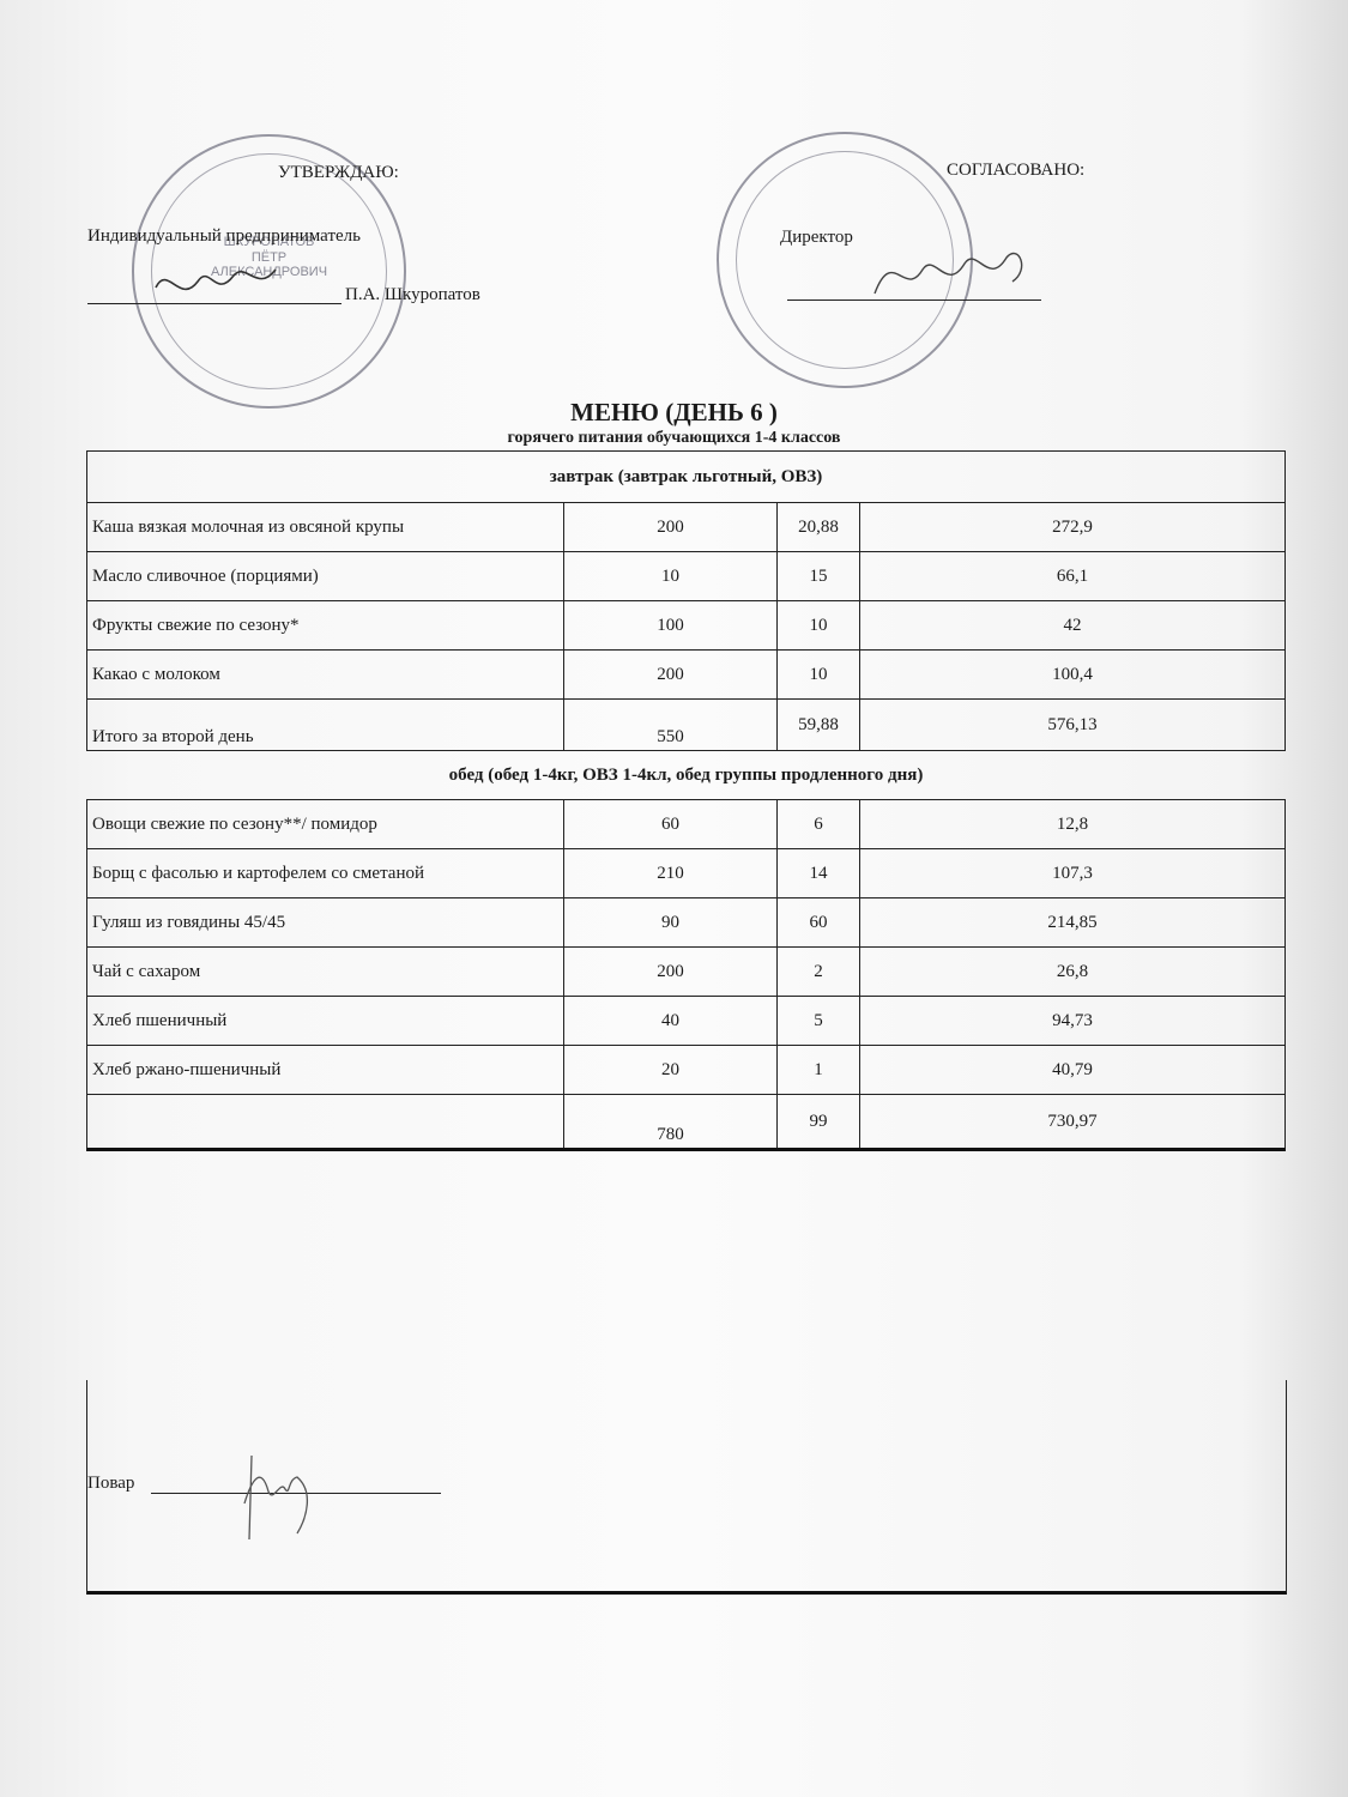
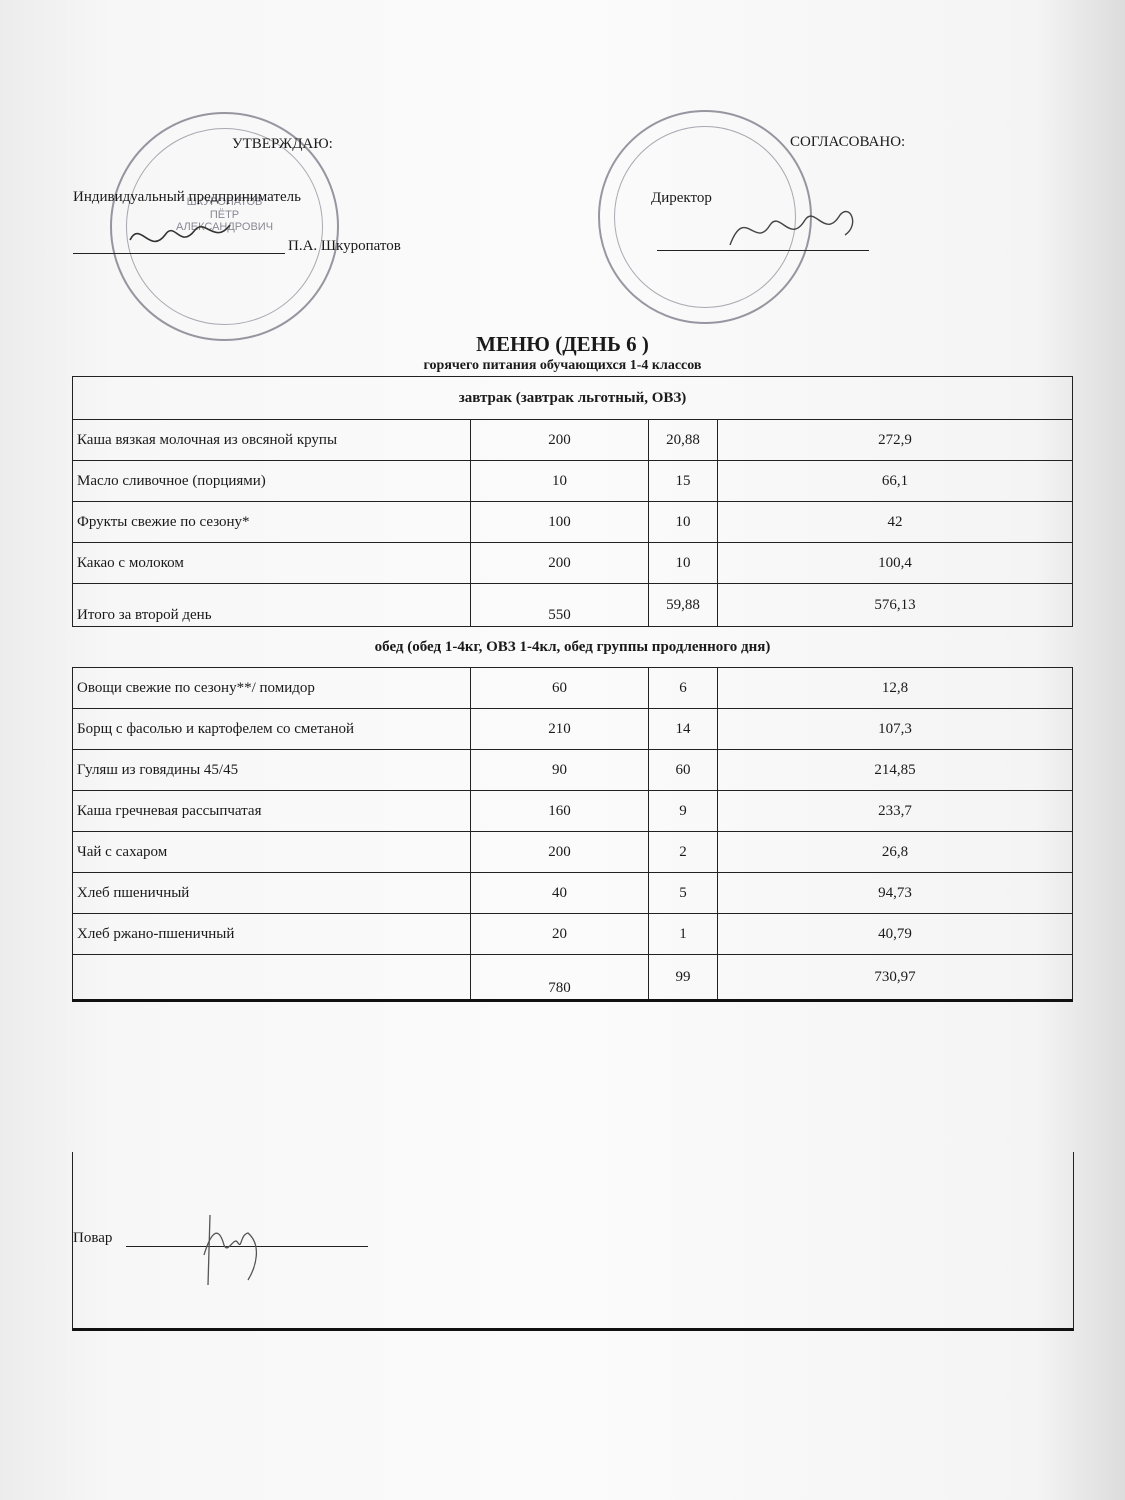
  ШКУРОПАТОВ
  ПЁТР
  АЛЕСАНДРОВИЧ
  УТВЕРЖДАЮ:
  Индивидуальный предприниматель
  П.А. Шкуропатов
  СОГЛАСОВАНО:
  Директор
  МЕНЮ (ДЕНЬ 6 )
  горячего питания обучающихся 1-4 классов
  завтрак (завтрак льготный, ОВЗ)
  Каша вязкая молочная из овсяной крупы	200	20,88	272,9
  Масло сливочное (порциями)	10	15	66,1
  Фрукты свежие по сезону*	100	10	42
  Какао с молоком	200	10	100,4
  Итого за второй день	550	59,88	576,13
  обед (обед 1-4кг, ОВЗ 1-4кл, обед группы продленного дня)
  Овощи свежие по сезону**/ помидор	60	6	12,8
  Борщ с фасолью и картофелем со сметаной	210	14	107,3
  Гуляш из говядины 45/45	90	60	214,85
+ Каша гречневая рассыпчатая	160	9	233,7
  Чай с сахаром	200	2	26,8
  Хлеб пшеничный	40	5	94,73
  Хлеб ржано-пшеничный	20	1	40,79
  	780	99	730,97
  Повар
